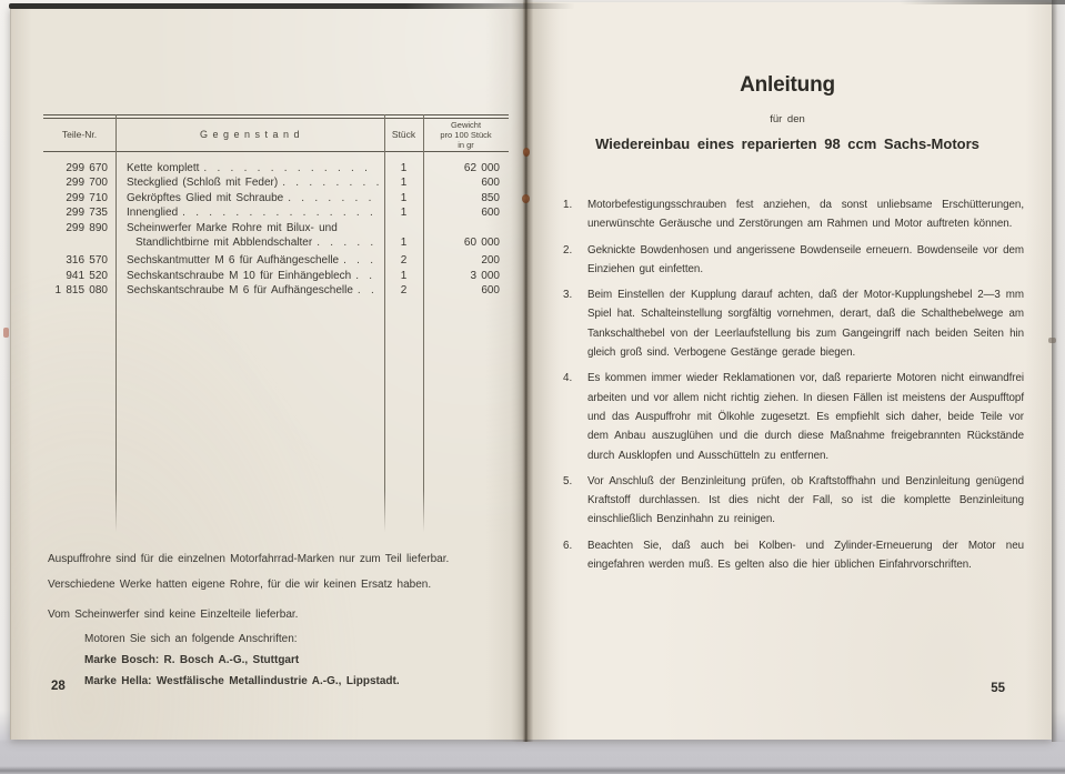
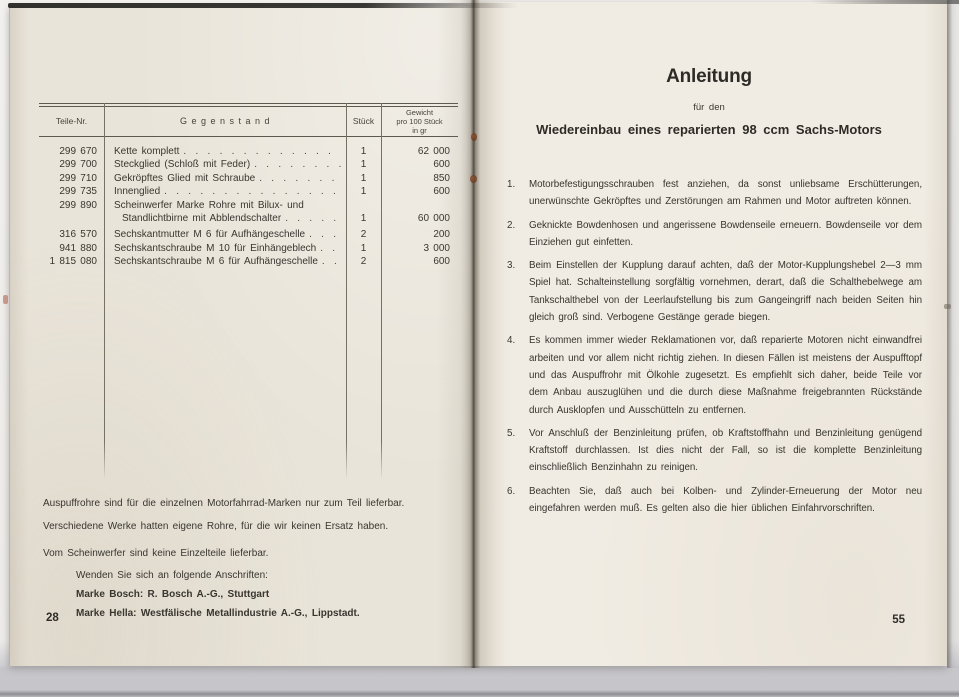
  Teile-Nr.
  Gegenstand
  Stück
  Gewicht
  pro 100 Stü
  in gr
  299 670
  Kette komplett
  1
  299 700
  Steckglied (Schloß mit Feder)
  1
  299 710
  Gekröpftes Glied mit Schraube
  1
  299 735
  Innenglied
  1
  299 890
  Scheinwerfer Marke Rohre mit Bilux- und
  Standlichtbirne mit Abblendschalter
  1
  316 570
  Sechskantmutter M 6 für Aufhängeschelle
  2
- 941 520
+ 941 880
  Sechskantschraube M 10 für Einhängeblech
  1
  1 815 080
  Sechskantschraube M 6 für Aufhängeschelle
  2
  Auspuffrohre sind für die einzelnen Motorfahrrad-Marken nur zum Teil lieferbar.
  Verschiedene Werke hatten eigene Rohre, für die wir keinen Ersatz haben.
  Vom Scheinwerfer sind keine Einzelteile lieferbar.
- Motoren Sie sich an folgende Anschriften:
+ Wenden Sie sich an folgende Anschriften:
  Marke Bosch: R. Bosch A.-G., Stuttgart
  Marke Hella: Westfälische Metallindustrie A.-G., Lippstadt.
  28
  Anleitung
  für den
  Wiedereinbau eines reparierten 98 ccm Sachs-Motors
- Motorbefestigungsschrauben fest anziehen, da sonst unliebsame Erschütterungen, unerwünschte Geräusche und Zerstörungen am Rahmen und Motor auftreten können.
+ Motorbefestigungsschrauben fest anziehen, da sonst unliebsame Erschütterungen, unerwünschte Gekröpftes und Zerstörungen am Rahmen und Motor auftreten können.
  Geknickte Bowdenhosen und angerissene Bowdenseile erneuern. Bowdenseile vor dem Einziehen gut einfetten.
  Beim Einstellen der Kupplung darauf achten, daß der Motor-Kupplungshebel 2—3 mm Spiel hat. Schalteinstellung sorgfältig vornehmen, derart, daß die Schalthebelwege am Tankschalthebel von der Leerlaufstellung bis zum Gangeingriff nach beiden Seiten hin gleich groß sind. Verbogene Gestänge gerade biegen.
  Es kommen immer wieder Reklamationen vor, daß reparierte Motoren nicht einwandfrei arbeiten und vor allem nicht richtig ziehen. In diesen Fällen ist meistens der Auspufftopf und das Auspuffrohr mit Ölkohle zugesetzt. Es empfiehlt sich daher, beide Teile vor dem Anbau auszuglühen und die durch diese Maßnahme freigebrannten Rückstände durch Ausklopfen und Ausschütteln zu entfernen.
  Vor Anschluß der Benzinleitung prüfen, ob Kraftstoffhahn und Benzinleitung genügend Kraftstoff durchlassen. Ist dies nicht der Fall, so ist die komplette Benzinleitung einschließlich Benzinhahn zu reinigen.
  Beachten Sie, daß auch bei Kolben- und Zylinder-Erneuerung der Motor neu eingefahren werden muß. Es gelten also die hier üblichen Einfahrvorschriften.
  55
